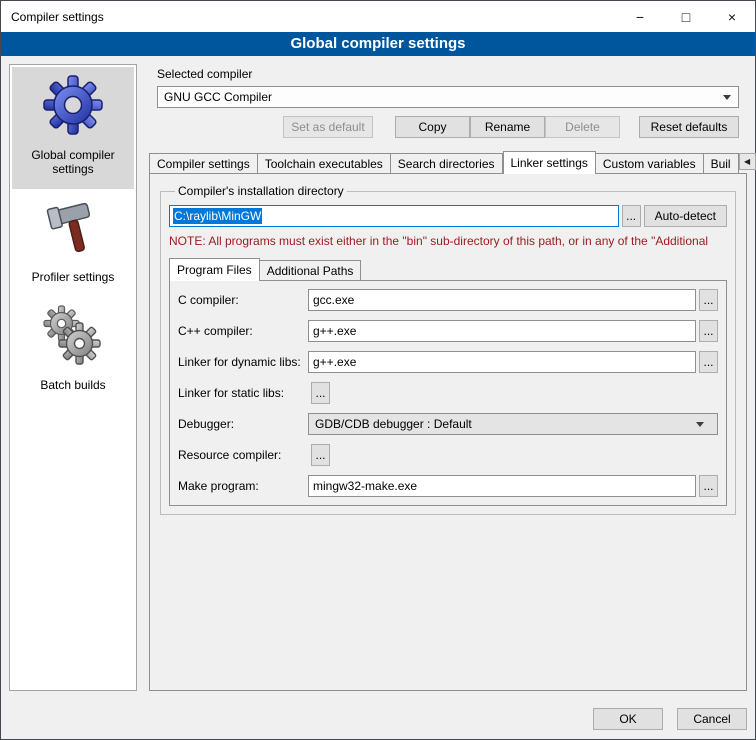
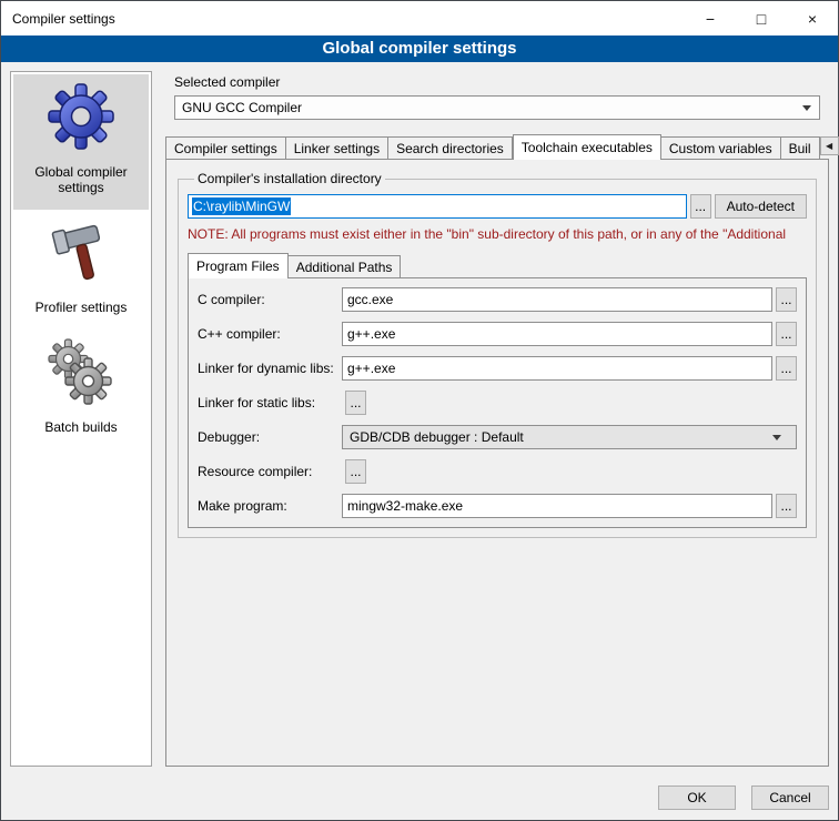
  Compiler settings
  −
  □
  ×
  Global compiler settings
  Global compiler settings
  Profiler settings
  Batch builds
  Selected compiler
  GNU GCC Compiler
- Set as default
- Copy
- Rename
- Delete
- Reset defaults
  Compiler settings
- Toolchain executables
+ Linker settings
  Search directories
- Linker settings
+ Toolchain executables
  Custom variables
  Buil
  ◀
  Compiler's installation directory
  C:\raylib\MinGW
  ...
  Auto-detect
  NOTE: All programs must exist either in the "bin" sub-directory of this path, or in any of the "Additional
  Program Files
  Additional Paths
  C compiler:
  gcc.exe
  ...
  C++ compiler:
  g++.exe
  ...
  Linker for dynamic libs:
  g++.exe
  ...
  Linker for static libs:
  ...
  Debugger:
  GDB/CDB debugger : Default
  Resource compiler:
  ...
  Make program:
  mingw32-make.exe
  ...
  OK
  Cancel
